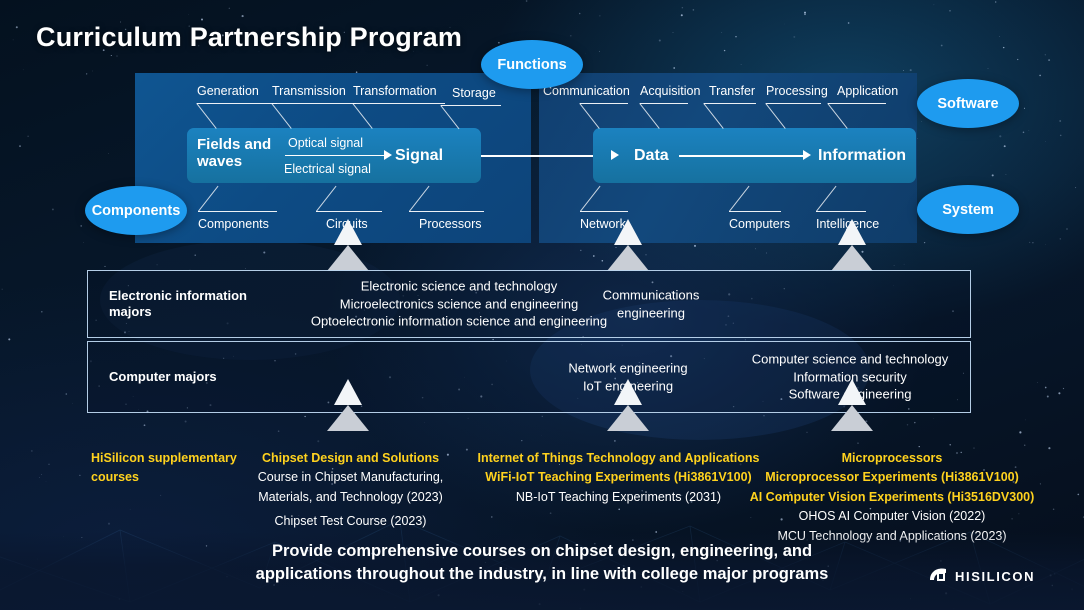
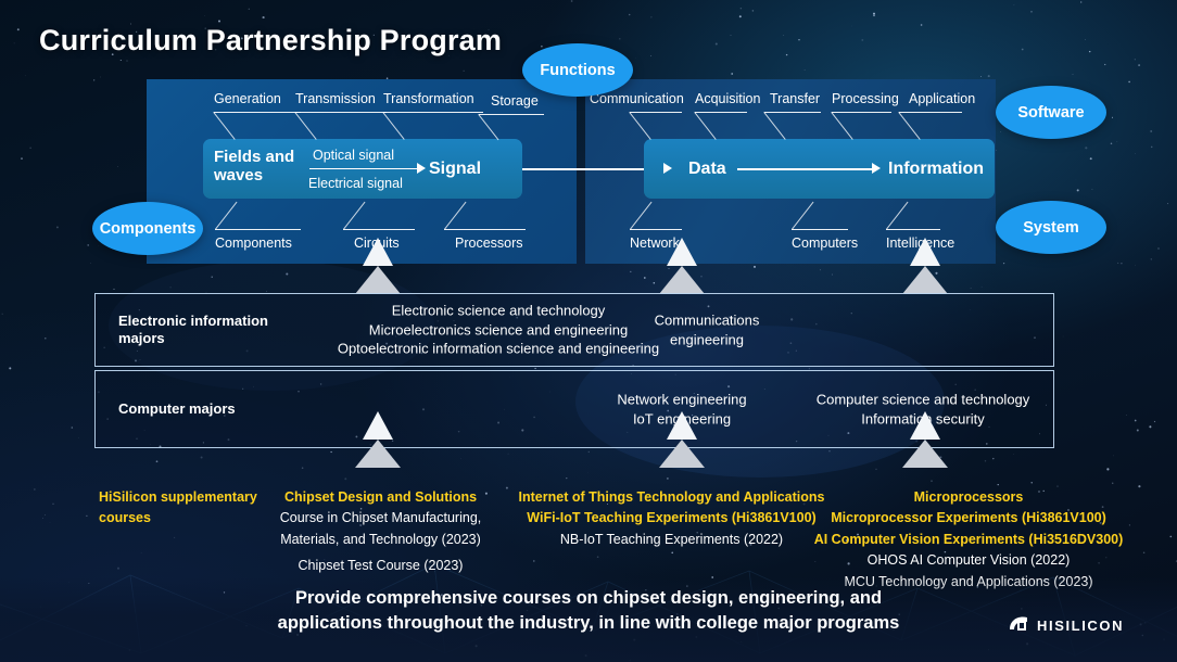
  Curriculum Partnership Program
  Fields and
  waves
  Optical signal
  Electrical signal
  Signal
  Data
  Information
  Generation
  Transmission
  Transformation
  Storage
  Components
  Circuits
  Processors
  Communication
  Acquisition
  Transfer
  Processing
  Application
  Network
  Computers
  Intelligence
  Functions
  Software
  Components
  System
  Electronic information
  majors
  Electronic science and technology
  Microelectronics science and engineering
  Optoelectronic information science and engineering
  Communications
  engineering
  Computer majors
  Network engineering
  IoT engineering
  Computer science and technology
  Information security
- Software engineering
  HiSilicon supplementary
  courses
  Chipset Design and Solutions
  Course in Chipset Manufacturing,
  Materials, and Technology (2023)
  Chipset Test Course (2023)
  Internet of Things Technology and Applications
  WiFi-IoT Teaching Experiments (Hi3861V100)
- NB-IoT Teaching Experiments (2031)
+ NB-IoT Teaching Experiments (2022)
  Microprocessors
  Microprocessor Experiments (Hi3861V100)
  AI Computer Vision Experiments (Hi3516DV300)
  OHOS AI Computer Vision (2022)
  Provide comprehensive courses on chipset design, engineering, and
  applications throughout the industry, in line with college major programs
  HISILICON
